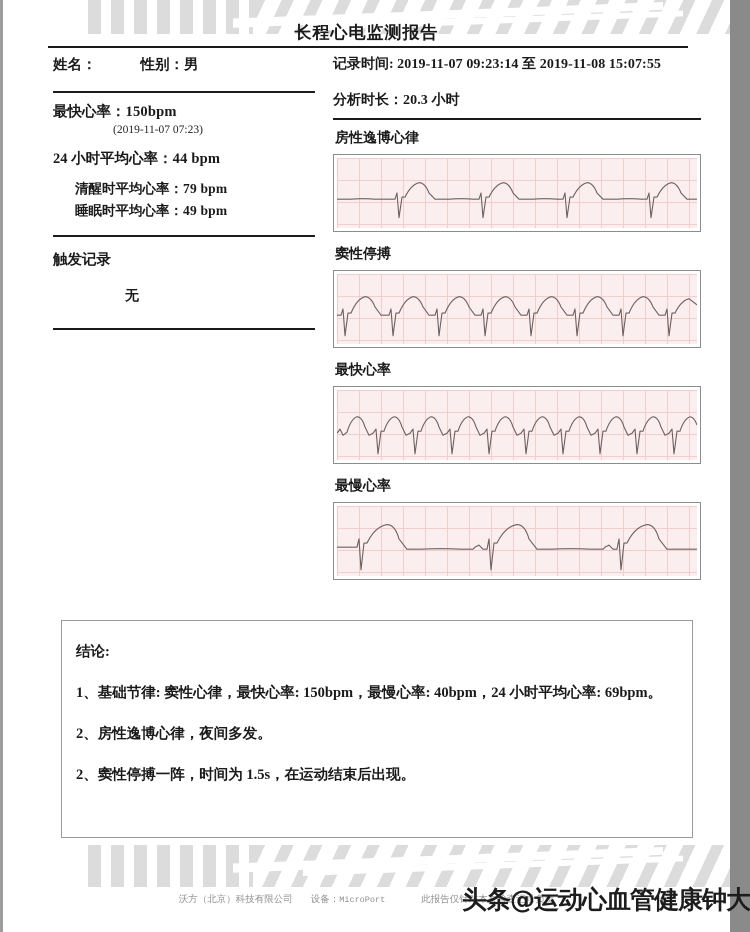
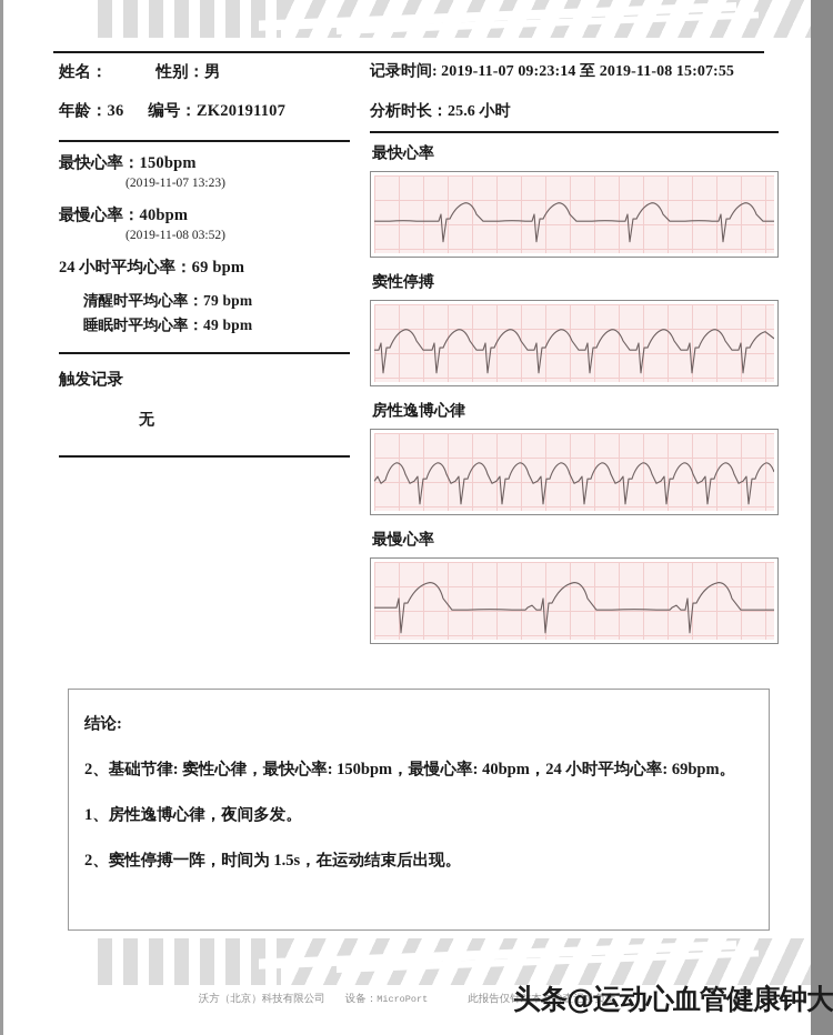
- 长程心电监测报告
  姓名： 性别：男
+ 年龄：36 编号：ZK20191107
  最快心率：150bpm
- (2019-11-07 07:23)
+ (2019-11-07 13:23)
+ 最慢心率：40bpm
+ (2019-11-08 03:52)
- 24 小时平均心率：44 bpm
+ 24 小时平均心率：69 bpm
  清醒时平均心率：79 bpm
  睡眠时平均心率：49 bpm
  触发记录
  无
  记录时间: 2019-11-07 09:23:14 至 2019-11-08 15:07:55
- 分析时长：20.3 小时
+ 分析时长：25.6 小时
- 房性逸博心律
+ 最快心率
  窦性停搏
- 最快心率
+ 房性逸博心律
  最慢心率
  结论:
- 1、基础节律: 窦性心律，最快心率: 150bpm，最慢心率: 40bpm，24 小时平均心率: 69bpm。
+ 2、基础节律: 窦性心律，最快心率: 150bpm，最慢心率: 40bpm，24 小时平均心率: 69bpm。
- 2、房性逸博心律，夜间多发。
+ 1、房性逸博心律，夜间多发。
  2、窦性停搏一阵，时间为 1.5s，在运动结束后出现。
  沃方（北京）科技有限公司 设备：MicroPort 此报告仅针对本次检查记录负责
  头条@运动心血管健康钟大
